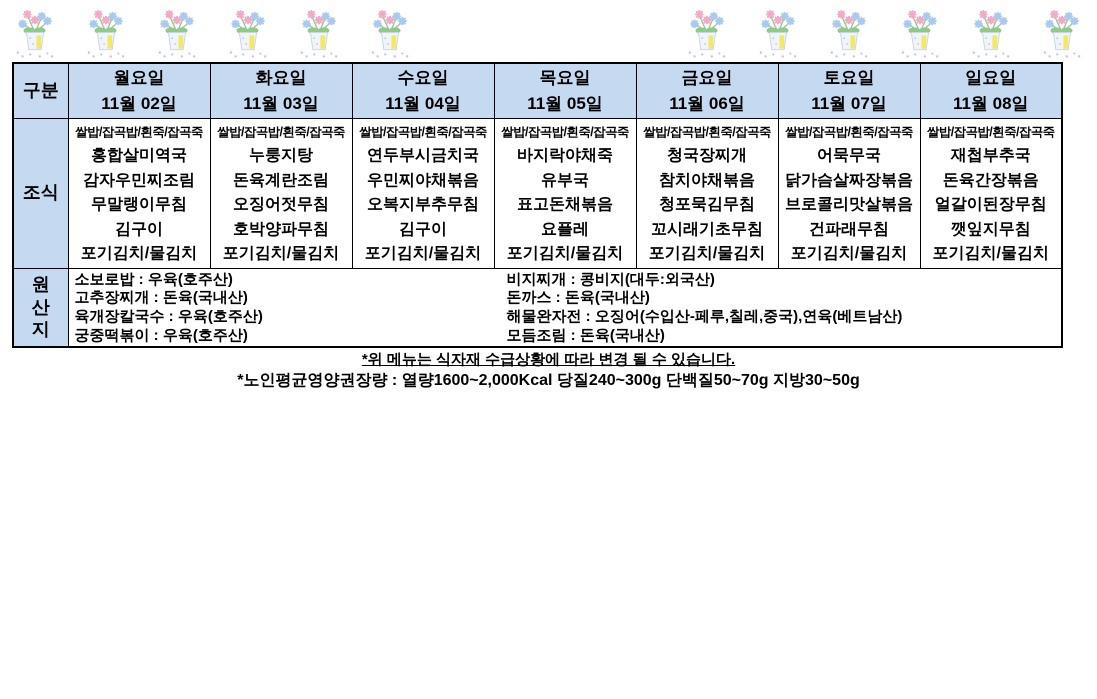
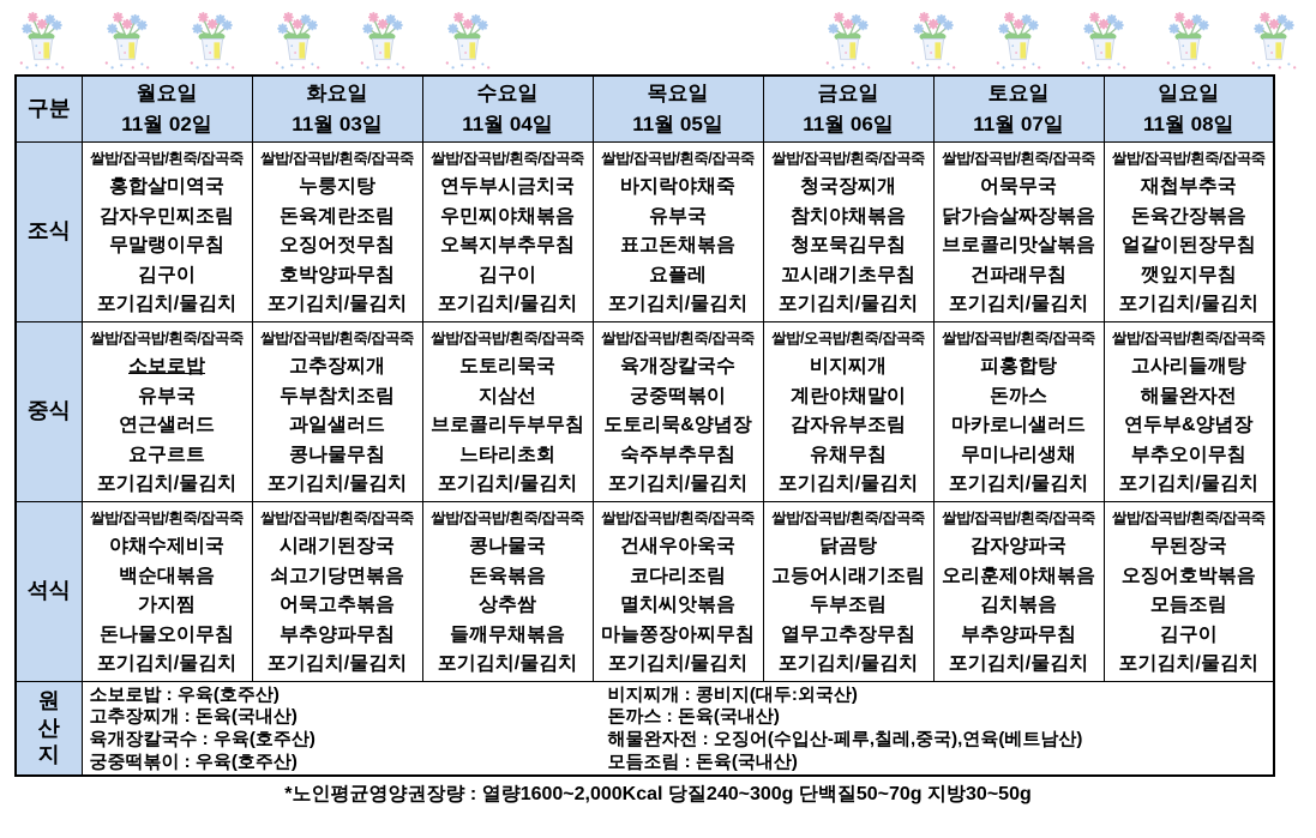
  구분	월요일11월 02일	화요일11월 03일	수요일11월 04일	목요일11월 05일	금요일11월 06일	토요일11월 07일	일요일11월 08일
  조식	쌀밥/잡곡밥/흰죽/잡곡죽홍합살미역국감자우민찌조림무말랭이무침김구이포기김치/물김치	쌀밥/잡곡밥/흰죽/잡곡죽누룽지탕돈육계란조림오징어젓무침호박양파무침포기김치/물김치	쌀밥/잡곡밥/흰죽/잡곡죽연두부시금치국우민찌야채볶음오복지부추무침김구이포기김치/물김치	쌀밥/잡곡밥/흰죽/잡곡죽바지락야채죽유부국표고돈채볶음요플레포기김치/물김치	쌀밥/잡곡밥/흰죽/잡곡죽청국장찌개참치야채볶음청포묵김무침꼬시래기초무침포기김치/물김치	쌀밥/잡곡밥/흰죽/잡곡죽어묵무국닭가슴살짜장볶음브로콜리맛살볶음건파래무침포기김치/물김치	쌀밥/잡곡밥/흰죽/잡곡죽재첩부추국돈육간장볶음얼갈이된장무침깻잎지무침포기김치/물김치
+ 중식	쌀밥/잡곡밥/흰죽/잡곡죽소보로밥유부국연근샐러드요구르트포기김치/물김치	쌀밥/잡곡밥/흰죽/잡곡죽고추장찌개두부참치조림과일샐러드콩나물무침포기김치/물김치	쌀밥/잡곡밥/흰죽/잡곡죽도토리묵국지삼선브로콜리두부무침느타리초회포기김치/물김치	쌀밥/잡곡밥/흰죽/잡곡죽육개장칼국수궁중떡볶이도토리묵&양념장숙주부추무침포기김치/물김치	쌀밥/오곡밥/흰죽/잡곡죽비지찌개계란야채말이감자유부조림유채무침포기김치/물김치	쌀밥/잡곡밥/흰죽/잡곡죽피홍합탕돈까스마카로니샐러드무미나리생채포기김치/물김치	쌀밥/잡곡밥/흰죽/잡곡죽고사리들깨탕해물완자전연두부&양념장부추오이무침포기김치/물김치
+ 석식	쌀밥/잡곡밥/흰죽/잡곡죽야채수제비국백순대볶음가지찜돈나물오이무침포기김치/물김치	쌀밥/잡곡밥/흰죽/잡곡죽시래기된장국쇠고기당면볶음어묵고추볶음부추양파무침포기김치/물김치	쌀밥/잡곡밥/흰죽/잡곡죽콩나물국돈육볶음상추쌈들깨무채볶음포기김치/물김치	쌀밥/잡곡밥/흰죽/잡곡죽건새우아욱국코다리조림멸치씨앗볶음마늘쫑장아찌무침포기김치/물김치	쌀밥/잡곡밥/흰죽/잡곡죽닭곰탕고등어시래기조림두부조림열무고추장무침포기김치/물김치	쌀밥/잡곡밥/흰죽/잡곡죽감자양파국오리훈제야채볶음김치볶음부추양파무침포기김치/물김치	쌀밥/잡곡밥/흰죽/잡곡죽무된장국오징어호박볶음모듬조림김구이포기김치/물김치
  원 산 지	소보로밥 : 우육(호주산)고추장찌개 : 돈육(국내산)육개장칼국수 : 우육(호주산)궁중떡볶이 : 우육(호주산) 비지찌개 : 콩비지(대두:외국산)돈까스 : 돈육(국내산)해물완자전 : 오징어(수입산-페루,칠레,중국),연육(베트남산)모듬조림 : 돈육(국내산)
- *위 메뉴는 식자재 수급상황에 따라 변경 될 수 있습니다.
  *노인평균영양권장량 : 열량1600~2,000Kcal 당질240~300g 단백질50~70g 지방30~50g
